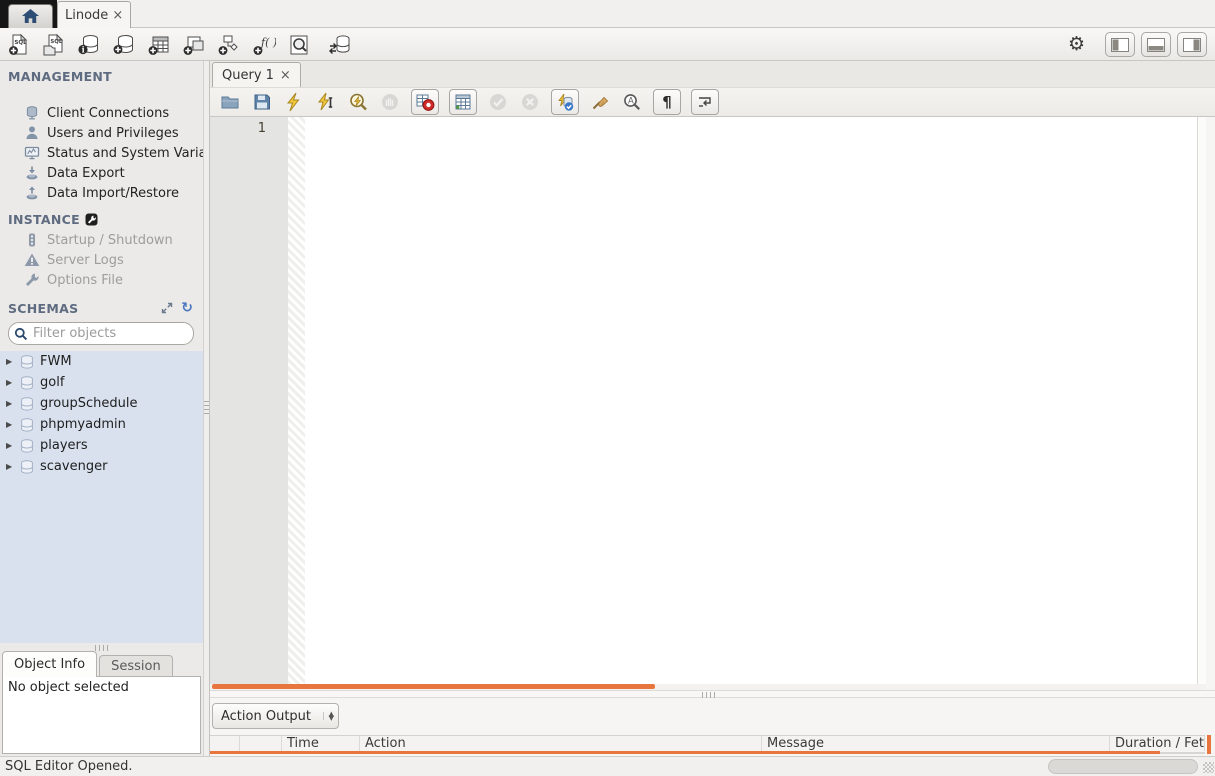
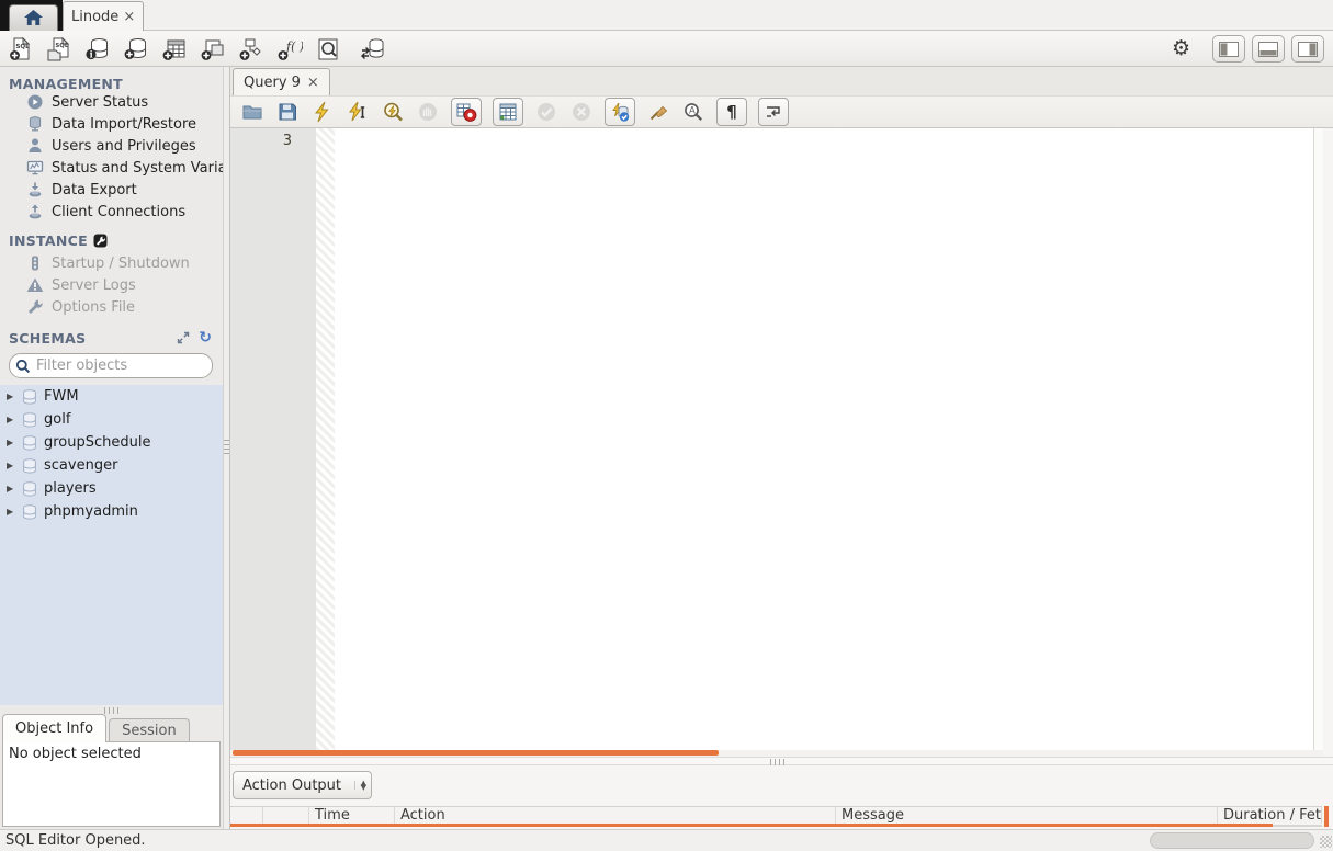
  Linode
  ×
  i
  f( )
  ⚙
  MANAGEMENT
+ Server Status
- Client Connections
+ Data Import/Restore
  Users and Privileges
  Status and System Vari
  Data Export
- Data Import/Restore
+ Client Connections
  INSTANCE
  Startup / Shutdown
  Server Logs
  Options File
  SCHEMAS
  ↻
  Filter objects
  ▶
  FWM
  ▶
  golf
  ▶
  groupSchedule
  ▶
- phpmyadmin
+ scavenger
  ▶
  players
  ▶
- scavenger
+ phpmyadmin
  Object Info
  Session
  No object selected
- Query 1
+ Query 9
  ×
  A
  ¶
- 1
+ 3
  Action Output
  ▲
  ▼
  Time
  Action
  Message
  Duration / Fet
  SQL Editor Opened.
